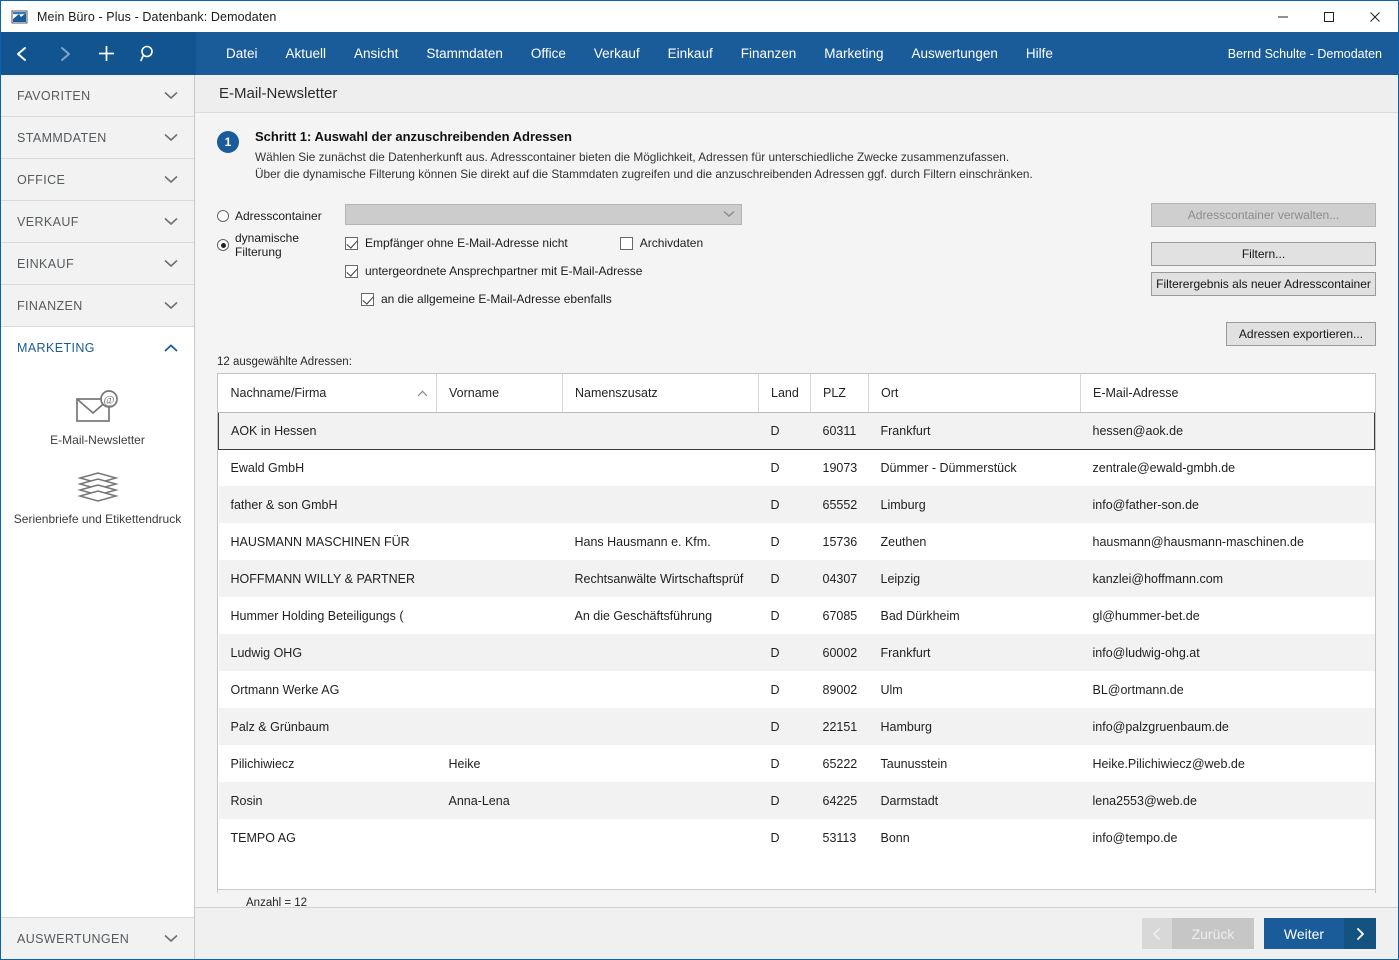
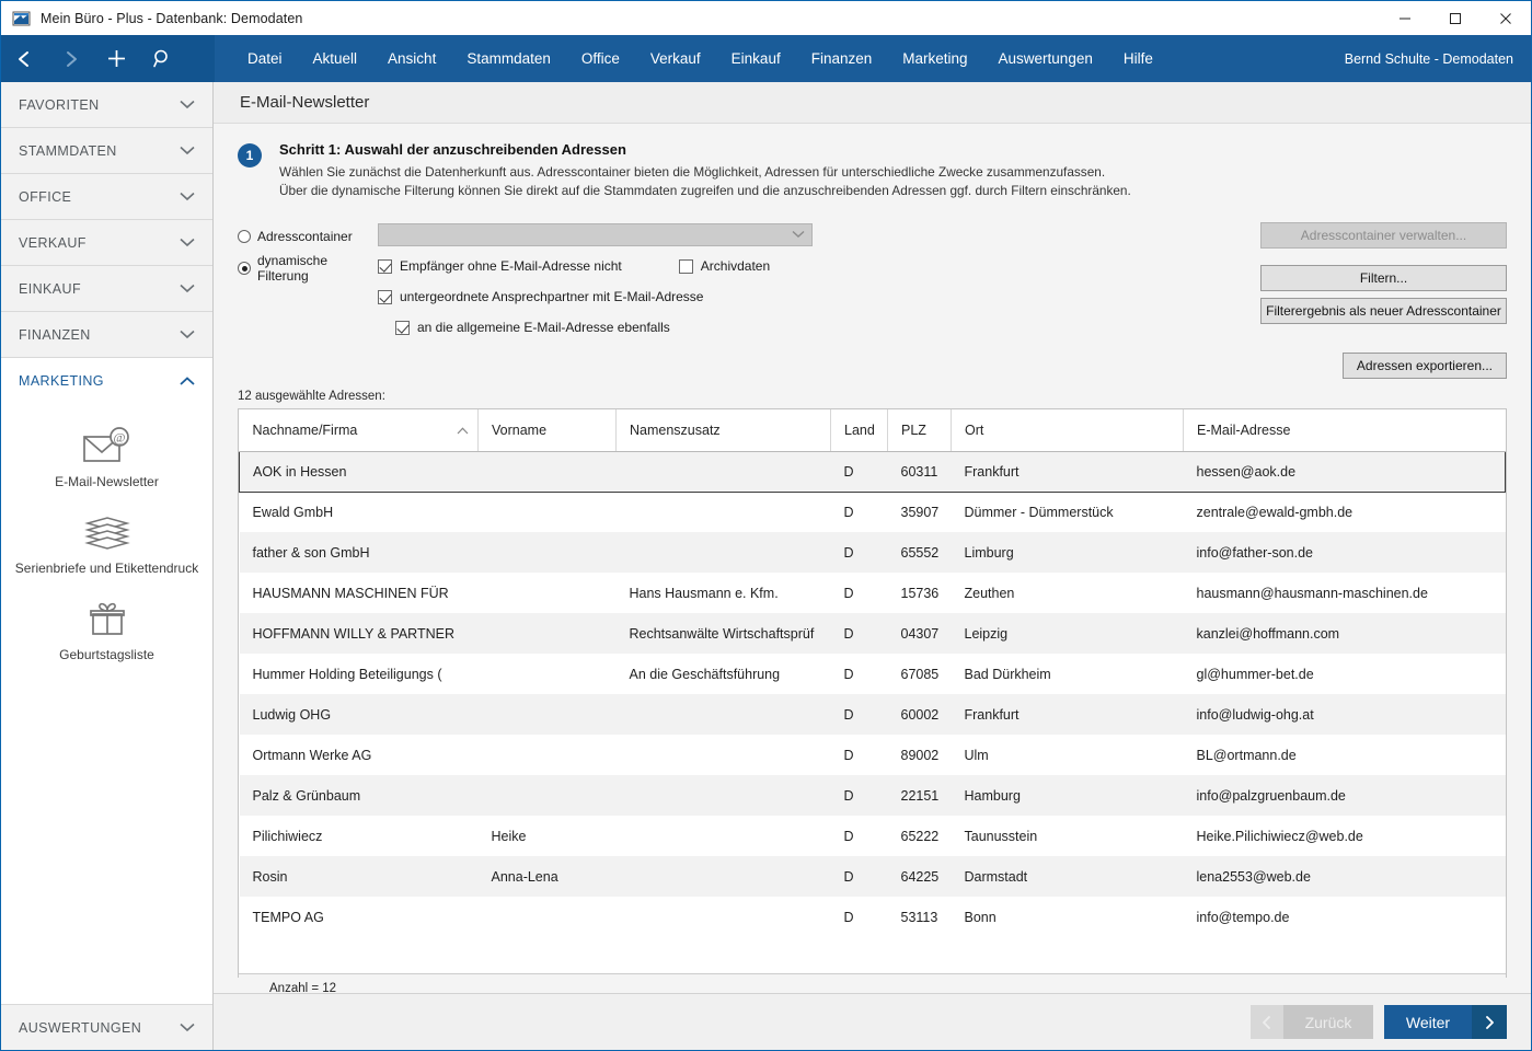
  Mein Büro - Plus - Datenbank: Demodaten
  Datei
  Aktuell
  Ansicht
  Stammdaten
  Office
  Verkauf
  Einkauf
  Finanzen
  Marketing
  Auswertungen
  Hilfe
  Bernd Schulte - Demodaten
  FAVORITEN
  STAMMDATEN
  OFFICE
  VERKAUF
  EINKAUF
  FINANZEN
  MARKETING
  @
  E-Mail-Newsletter
  Serienbriefe und Etikettendruck
+ Geburtstagsliste
  AUSWERTUNGEN
  E-Mail-Newsletter
  1
  Schritt 1: Auswahl der anzuschreibenden Adressen
  Wählen Sie zunächst die Datenherkunft aus. Adresscontainer bieten die Möglichkeit, Adressen für unterschiedliche Zwecke zusammenzufassen.
  Über die dynamische Filterung können Sie direkt auf die Stammdaten zugreifen und die anzuschreibenden Adressen ggf. durch Filtern einschränken.
  Adresscontainer
  dynamische Filterung
  Empfänger ohne E-Mail-Adresse nicht
  Archivdaten
  untergeordnete Ansprechpartner mit E-Mail-Adresse
  an die allgemeine E-Mail-Adresse ebenfalls
  Adresscontainer verwalten...
  Filtern...
  Filterergebnis als neuer Adresscontainer
  Adressen exportieren...
  12 ausgewählte Adressen:
  Nachname/Firma	Vorname	Namenszusatz	Land	PLZ	Ort	E-Mail-Adresse
  AOK in Hessen			D	60311	Frankfurt	hessen@aok.de
- Ewald GmbH			D	19073	Dümmer - Dümmerstück	zentrale@ewald-gmbh.de
+ Ewald GmbH			D	35907	Dümmer - Dümmerstück	zentrale@ewald-gmbh.de
  father & son GmbH			D	65552	Limburg	info@father-son.de
  HAUSMANN MASCHINEN FÜR		Hans Hausmann e. Kfm.	D	15736	Zeuthen	hausmann@hausmann-maschinen.de
  HOFFMANN WILLY & PARTNER		Rechtsanwälte Wirtschaftsprüf	D	04307	Leipzig	kanzlei@hoffmann.com
  Hummer Holding Beteiligungs (		An die Geschäftsführung	D	67085	Bad Dürkheim	gl@hummer-bet.de
  Ludwig OHG			D	60002	Frankfurt	info@ludwig-ohg.at
  Ortmann Werke AG			D	89002	Ulm	BL@ortmann.de
  Palz & Grünbaum			D	22151	Hamburg	info@palzgruenbaum.de
  Pilichiwiecz	Heike		D	65222	Taunusstein	Heike.Pilichiwiecz@web.de
  Rosin	Anna-Lena		D	64225	Darmstadt	lena2553@web.de
  TEMPO AG			D	53113	Bonn	info@tempo.de
  Anzahl = 12
  Zurück
  Weiter
